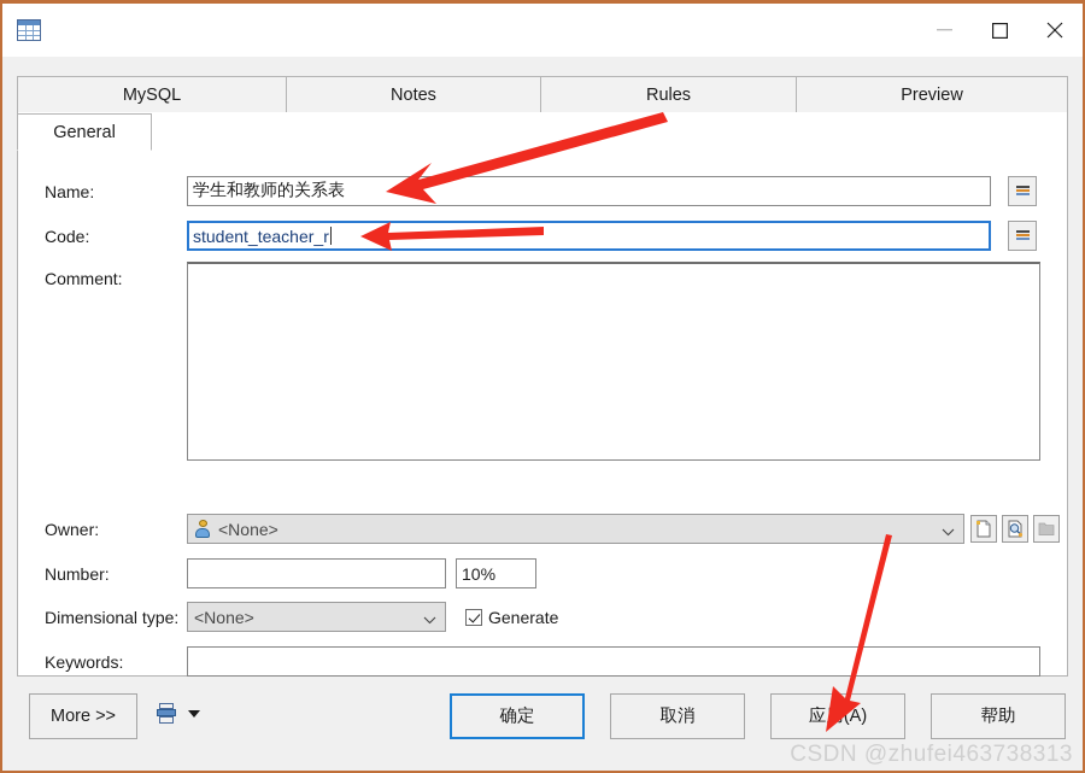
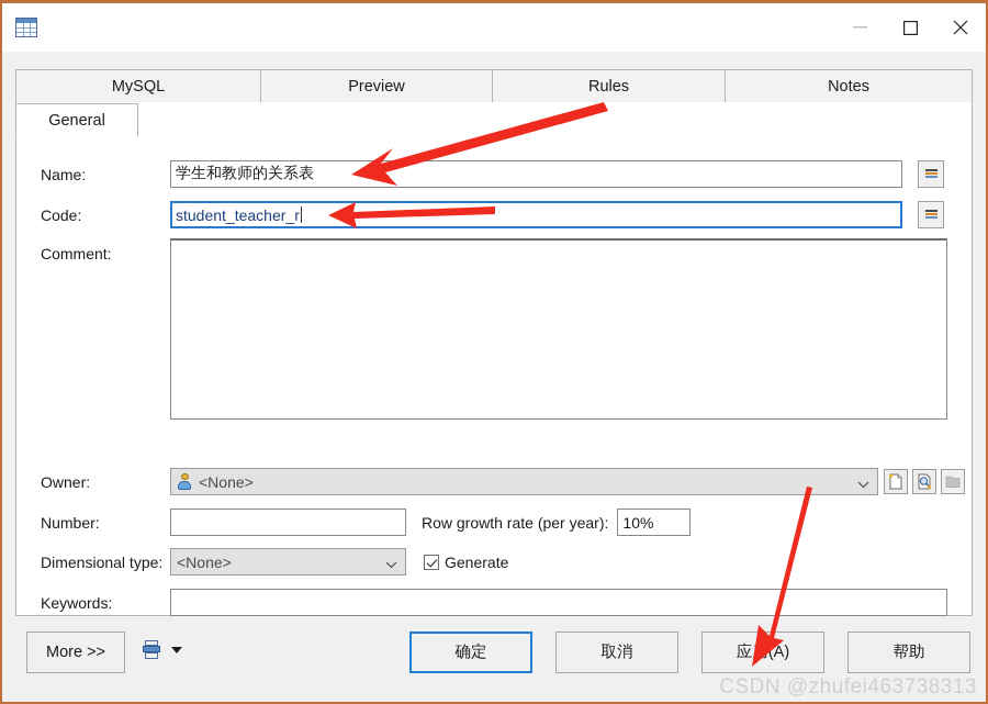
  MySQL
- Notes
+ Preview
  Rules
- Preview
+ Notes
  General
  Name:
  学生和教师的关系表
  Code:
  student_teacher_r
  Comment:
  Owner:
  <None>
  Number:
+ Row growth rate (per year):
  10%
  Dimensional type:
  <None>
  Generate
  Keywords:
  More >>
  确定
  取消
  应(A)
  帮助
  CSDN @zhufei463738313
